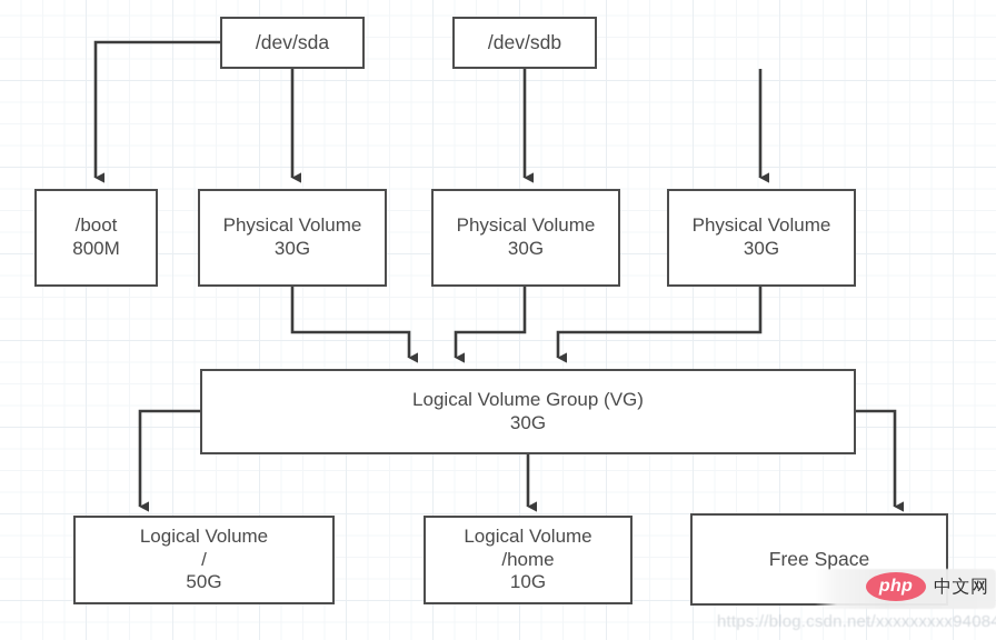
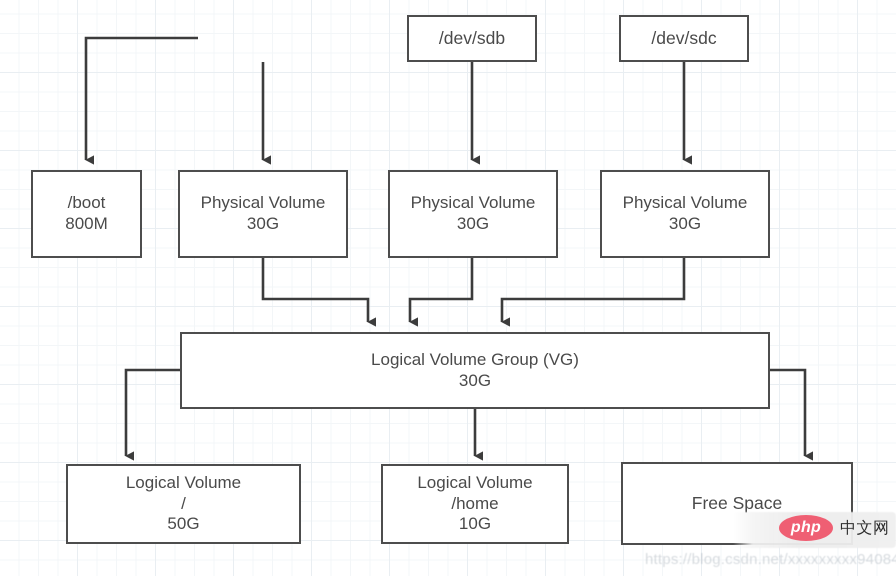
- /dev/sda
  /dev/sdb
+ /dev/sdc
  /boot
  800M
  Physical Volume
  30G
  Physical Volume
  30G
  Physical Volume
  30G
  Logical Volume Group (VG)
  30G
  Logical Volume
  /
  50G
  Logical Volume
  /home
  10G
  Free Space
  php
  中文网
  https://blog.csdn.net/xxxxxxxxx9408
